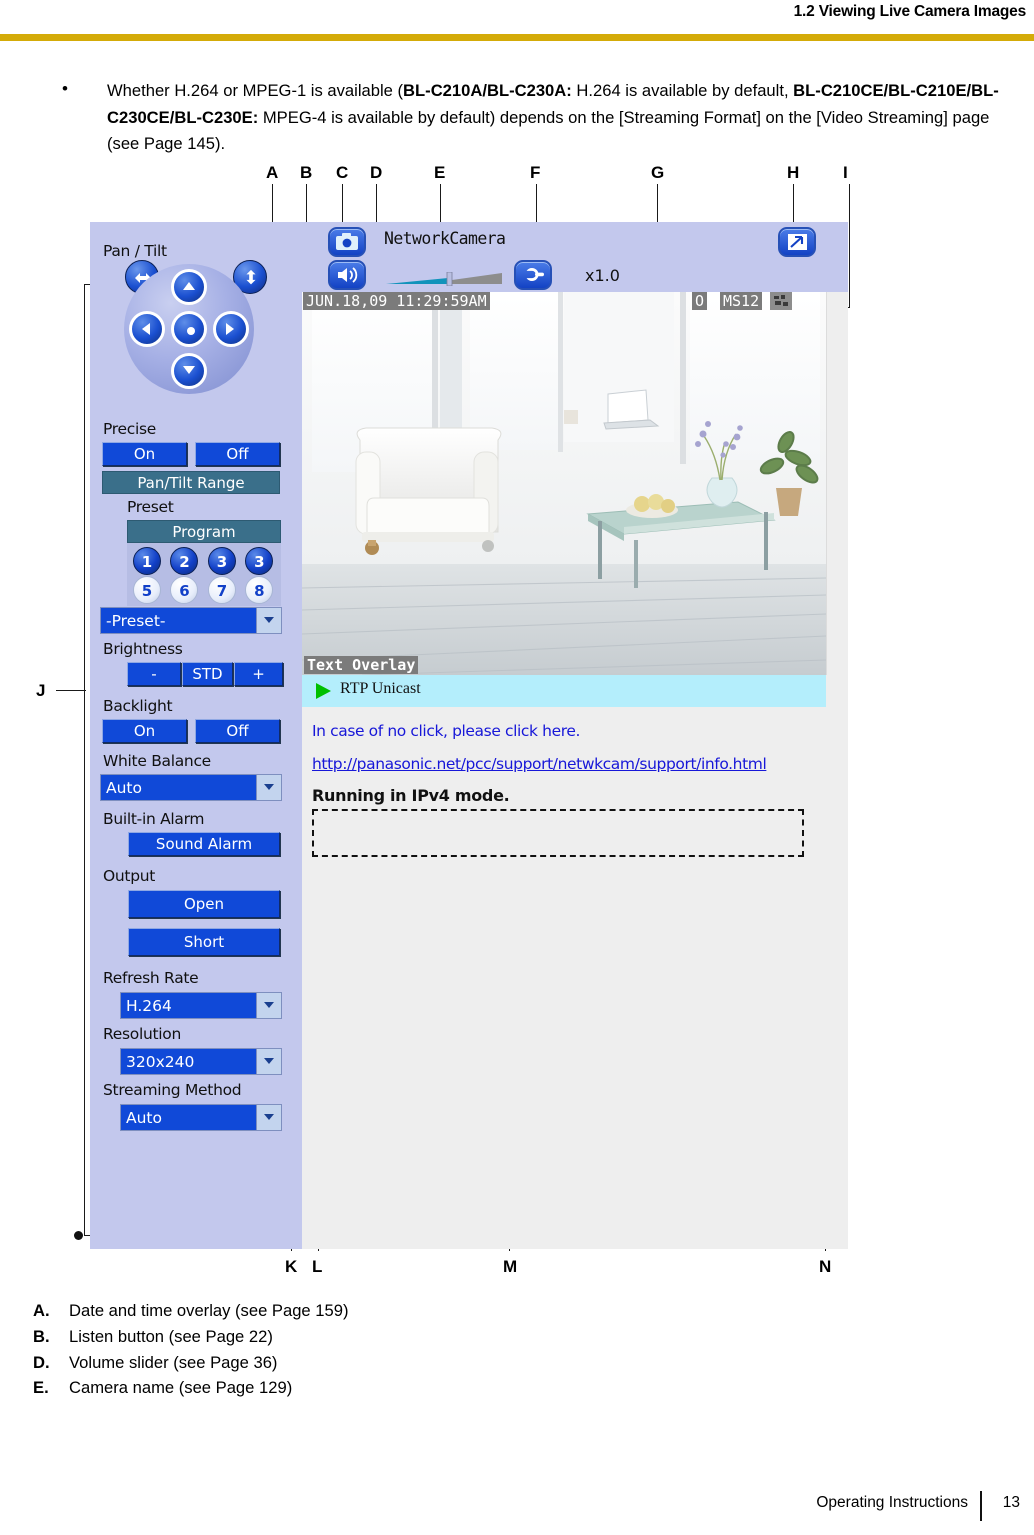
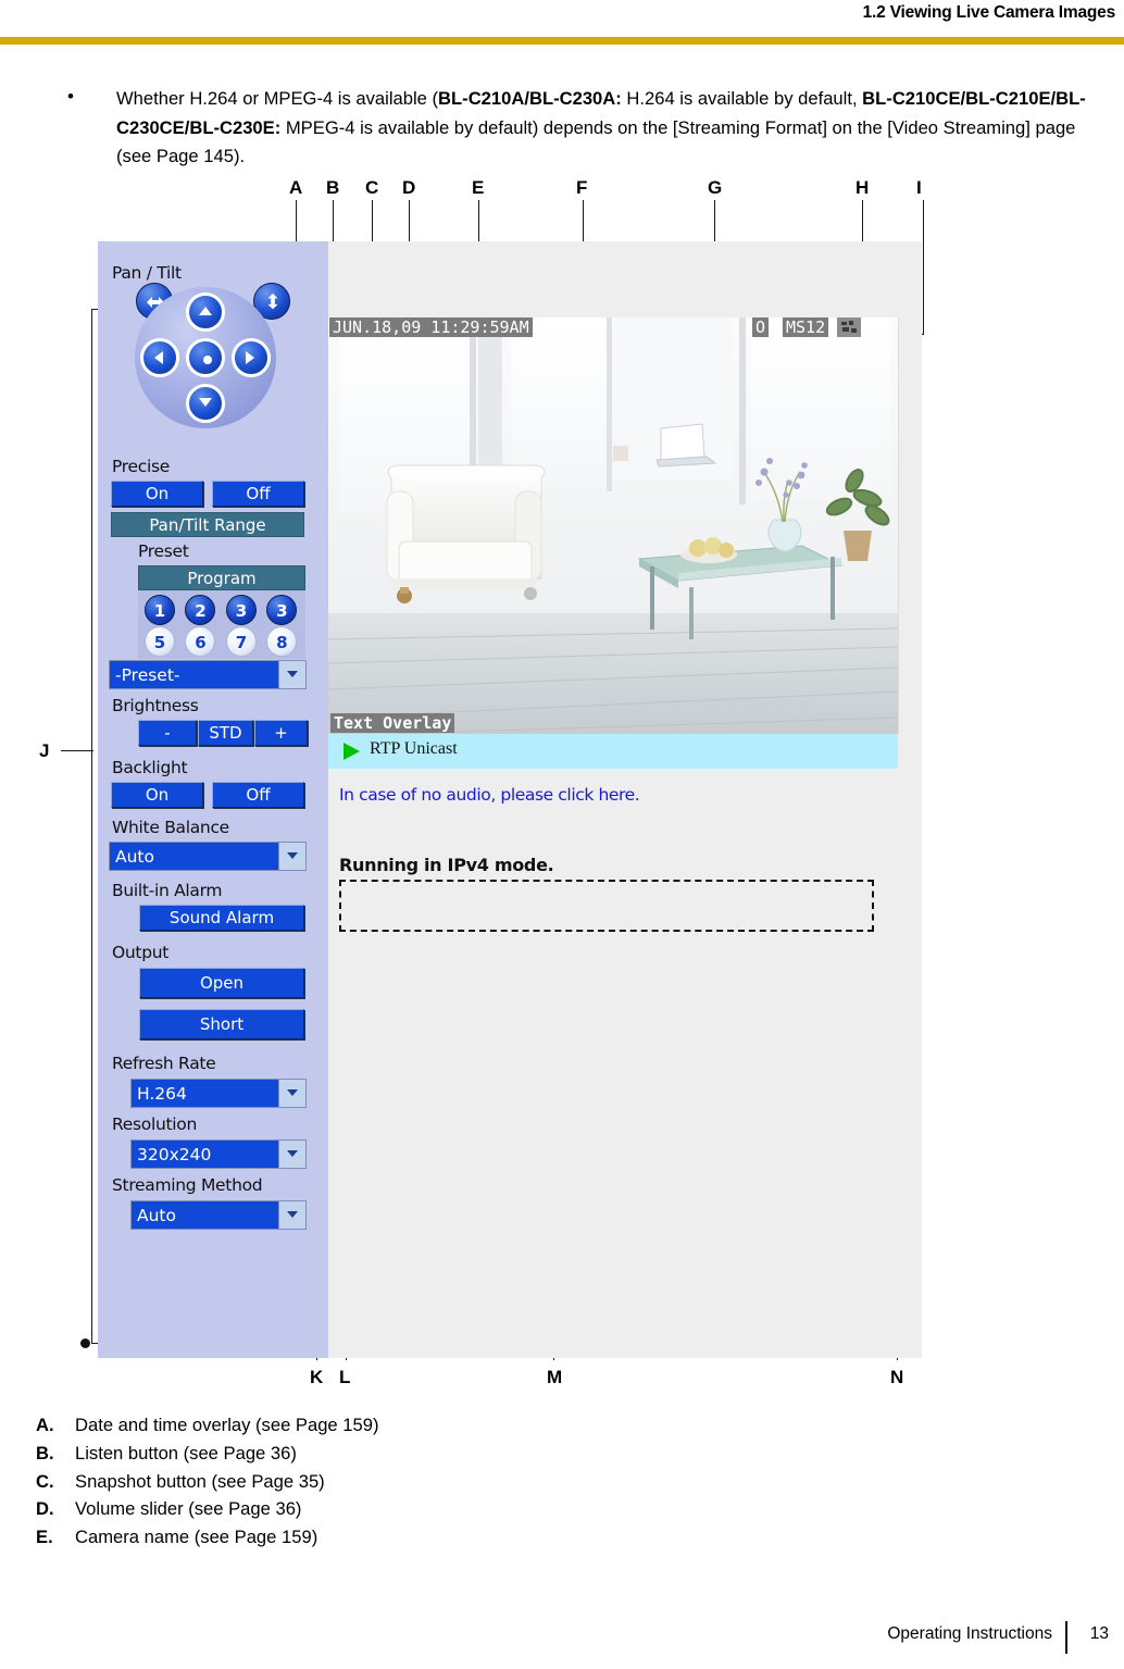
  1.2 Viewing Live Camera Images
  •
- Whether H.264 or MPEG-1 is available (BL-C210A/BL-C230A: H.264 is available by default, BL-C210CE/BL-C210E/BL-C230CE/BL-C230E: MPEG-4 is available by default) depends on the [Streaming Format] on the [Video Streaming] page (see Page 145).
+ Whether H.264 or MPEG-4 is available (BL-C210A/BL-C230A: H.264 is available by default, BL-C210CE/BL-C210E/BL-C230CE/BL-C230E: MPEG-4 is available by default) depends on the [Streaming Format] on the [Video Streaming] page (see Page 145).
  A
  B
  C
  D
  E
  F
  G
  H
  I
  J
  K
  L
  M
  N
  Pan / Tilt
  Precise
  On
  Off
  Pan/Tilt Range
  Preset
  Program
  1 2 3 3
  5 6 7 8
  -Preset-
  Brightness
  -
  STD
  +
  Backlight
  On
  Off
  White Balance
  Auto
  Built-in Alarm
  Sound Alarm
  Output
  Open
  Short
  Refresh Rate
  H.264
  Resolution
  320x240
  Streaming Method
  Auto
- NetworkCamera
- x1.0
  JUN.18,09 11:29:59AM
  O
  MS12
  Text Overlay
  RTP Unicast
- In case of no click, please click here.
+ In case of no audio, please click here.
- http://panasonic.net/pcc/support/netwkcam/support/info.html
  Running in IPv4 mode.
  A.
  Date and time overlay (see Page 159)
  B.
- Listen button (see Page 22)
+ Listen button (see Page 36)
+ C.
+ Snapshot button (see Page 35)
  D.
  Volume slider (see Page 36)
  E.
- Camera name (see Page 129)
+ Camera name (see Page 159)
  Operating Instructions
  13
